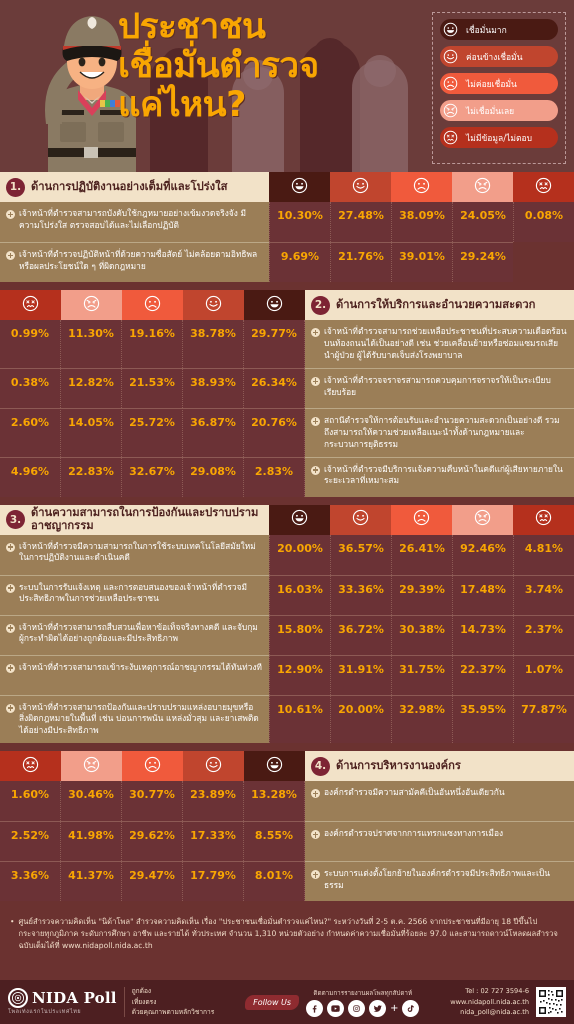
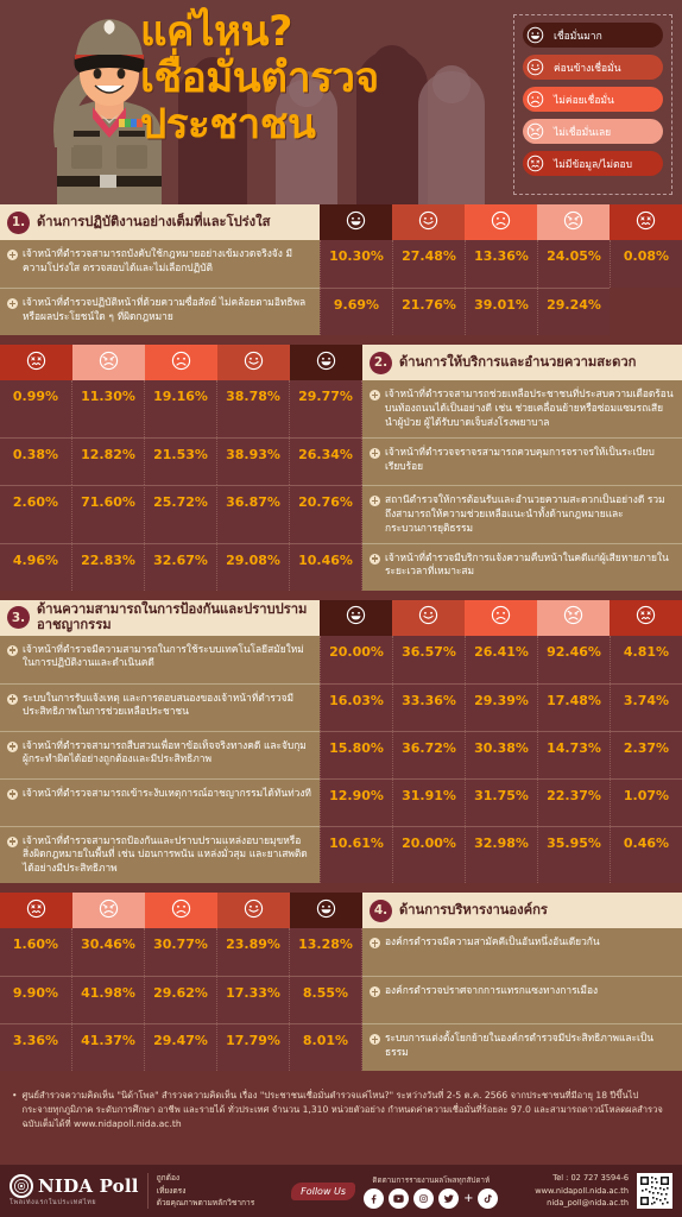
- ประชาชน
+ แค่ไหน?
  เชื่อมั่นตำรวจ
- แค่ไหน?
+ ประชาชน
  เชื่อมั่นมาก
  ค่อนข้างเชื่อมั่น
  ไม่ค่อยเชื่อมั่น
  ไม่เชื่อมั่นเลย
  ไม่มีข้อมูล/ไม่ตอบ
  1.
  ด้านการปฏิบัติงานอย่างเต็มที่และโปร่งใส
  เจ้าหน้าที่ตำรวจสามารถบังคับใช้กฎหมายอย่างเข้มงวดจริงจัง มีความโปร่งใส ตรวจสอบได้และไม่เลือกปฏิบัติ
  10.30%
  27.48%
- 38.09%
+ 13.36%
  24.05%
  0.08%
  เจ้าหน้าที่ตำรวจปฏิบัติหน้าที่ด้วยความซื่อสัตย์ ไม่คล้อยตามอิทธิพลหรือผลประโยชน์ใด ๆ ที่ผิดกฎหมาย
  9.69%
  21.76%
  39.01%
  29.24%
  2.
  ด้านการให้บริการและอำนวยความสะดวก
  เจ้าหน้าที่ตำรวจสามารถช่วยเหลือประชาชนที่ประสบความเดือดร้อนบนท้องถนนได้เป็นอย่างดี เช่น ช่วยเคลื่อนย้ายหรือซ่อมแซมรถเสีย นำผู้ป่วย ผู้ได้รับบาดเจ็บส่งโรงพยาบาล
  29.77%
  38.78%
  19.16%
  11.30%
  0.99%
  เจ้าหน้าที่ตำรวจจราจรสามารถควบคุมการจราจรให้เป็นระเบียบเรียบร้อย
  26.34%
  38.93%
  21.53%
  12.82%
  0.38%
  สถานีตำรวจให้การต้อนรับและอำนวยความสะดวกเป็นอย่างดี รวมถึงสามารถให้ความช่วยเหลือแนะนำทั้งด้านกฎหมายและกระบวนการยุติธรรม
  20.76%
  36.87%
  25.72%
- 14.05%
+ 71.60%
  2.60%
  เจ้าหน้าที่ตำรวจมีบริการแจ้งความคืบหน้าในคดีแก่ผู้เสียหายภายในระยะเวลาที่เหมาะสม
- 2.83%
+ 10.46%
  29.08%
  32.67%
  22.83%
  4.96%
  3.
  ด้านความสามารถในการป้องกันและปราบปรามอาชญากรรม
  เจ้าหน้าที่ตำรวจมีความสามารถในการใช้ระบบเทคโนโลยีสมัยใหม่ในการปฏิบัติงานและดำเนินคดี
  20.00%
  36.57%
  26.41%
  92.46%
  4.81%
  ระบบในการรับแจ้งเหตุ และการตอบสนองของเจ้าหน้าที่ตำรวจมีประสิทธิภาพในการช่วยเหลือประชาชน
  16.03%
  33.36%
  29.39%
  17.48%
  3.74%
  เจ้าหน้าที่ตำรวจสามารถสืบสวนเพื่อหาข้อเท็จจริงทางคดี และจับกุมผู้กระทำผิดได้อย่างถูกต้องและมีประสิทธิภาพ
  15.80%
  36.72%
  30.38%
  14.73%
  2.37%
  เจ้าหน้าที่ตำรวจสามารถเข้าระงับเหตุการณ์อาชญากรรมได้ทันท่วงที
  12.90%
  31.91%
  31.75%
  22.37%
  1.07%
  เจ้าหน้าที่ตำรวจสามารถป้องกันและปราบปรามแหล่งอบายมุขหรือสิ่งผิดกฎหมายในพื้นที่ เช่น บ่อนการพนัน แหล่งมั่วสุม และยาเสพติดได้อย่างมีประสิทธิภาพ
  10.61%
  20.00%
  32.98%
  35.95%
- 77.87%
+ 0.46%
  4.
  ด้านการบริหารงานองค์กร
  องค์กรตำรวจมีความสามัคคีเป็นอันหนึ่งอันเดียวกัน
  13.28%
  23.89%
  30.77%
  30.46%
  1.60%
  องค์กรตำรวจปราศจากการแทรกแซงทางการเมือง
  8.55%
  17.33%
  29.62%
  41.98%
- 2.52%
+ 9.90%
  ระบบการแต่งตั้งโยกย้ายในองค์กรตำรวจมีประสิทธิภาพและเป็นธรรม
  8.01%
  17.79%
  29.47%
  41.37%
  3.36%
  •
  ศูนย์สำรวจความคิดเห็น "นิด้าโพล" สำรวจความคิดเห็น เรื่อง "ประชาชนเชื่อมั่นตำรวจแค่ไหน?" ระหว่างวันที่ 2-5 ต.ค. 2566 จากประชาชนที่มีอายุ 18 ปีขึ้นไป กระจายทุกภูมิภาค ระดับการศึกษา อาชีพ และรายได้ ทั่วประเทศ จำนวน 1,310 หน่วยตัวอย่าง กำหนดค่าความเชื่อมั่นที่ร้อยละ 97.0 และสามารถดาวน์โหลดผลสำรวจฉบับเต็มได้ที่ www.nidapoll.nida.ac.th
  NIDA Poll
  ถูกต้อง
  เที่ยงตรง
  ด้วยคุณภาพตามหลักวิชาการ
  Follow Us
  +
  Tel : 02 727 3594-6
  www.nidapoll.nida.ac.th
  nida_poll@nida.ac.th
